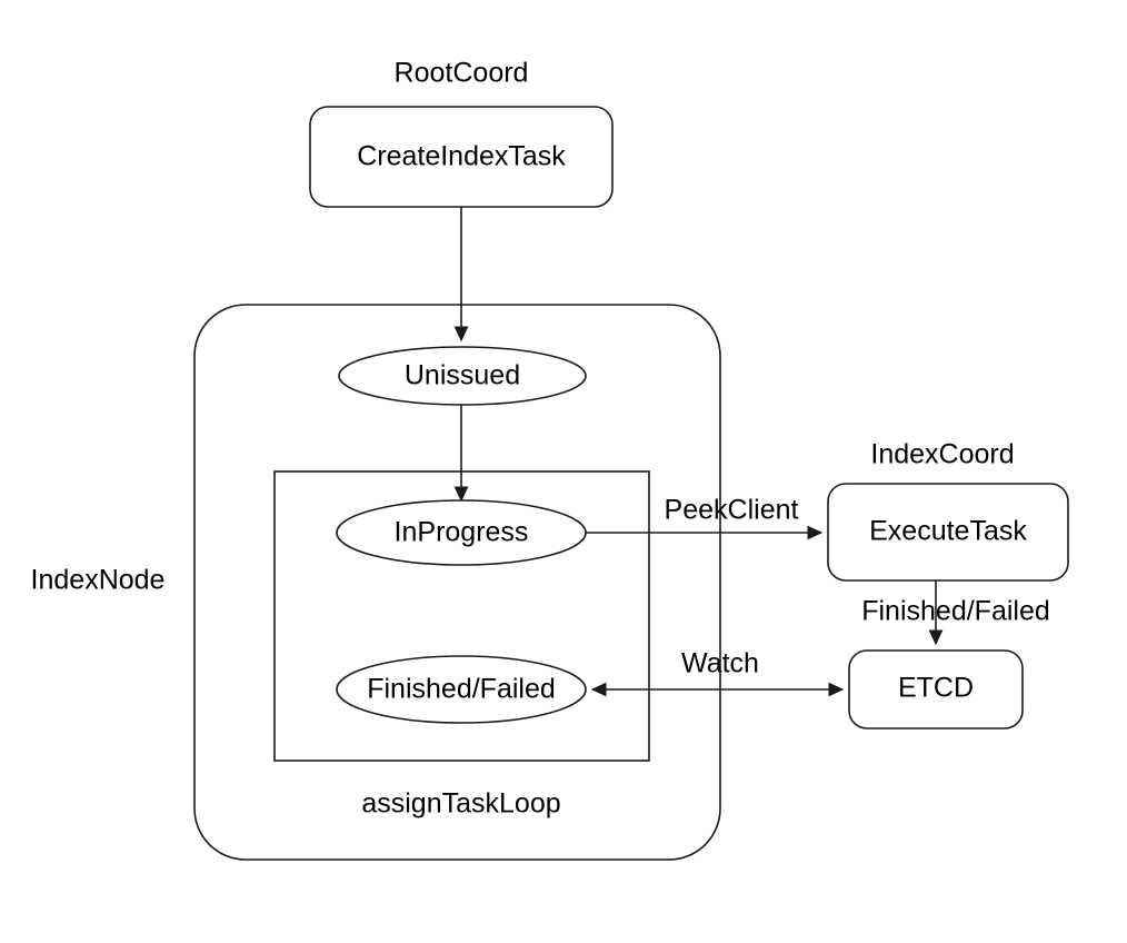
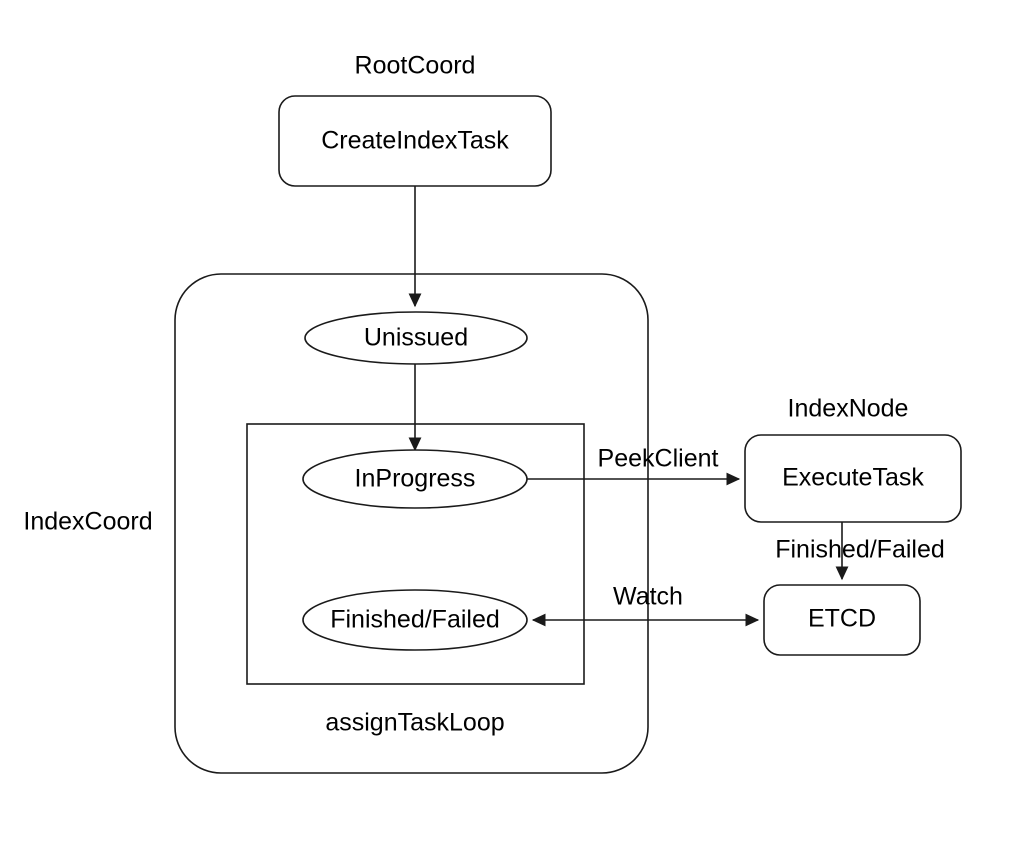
- IndexNode
+ IndexCoord
  assignTaskLoop
  RootCoord
- IndexCoord
+ IndexNode
  CreateIndexTask
  Unissued
  InProgress
  Finished/Failed
  ExecuteTask
  ETCD
  PeekClient
  Finished/Failed
  Watch
